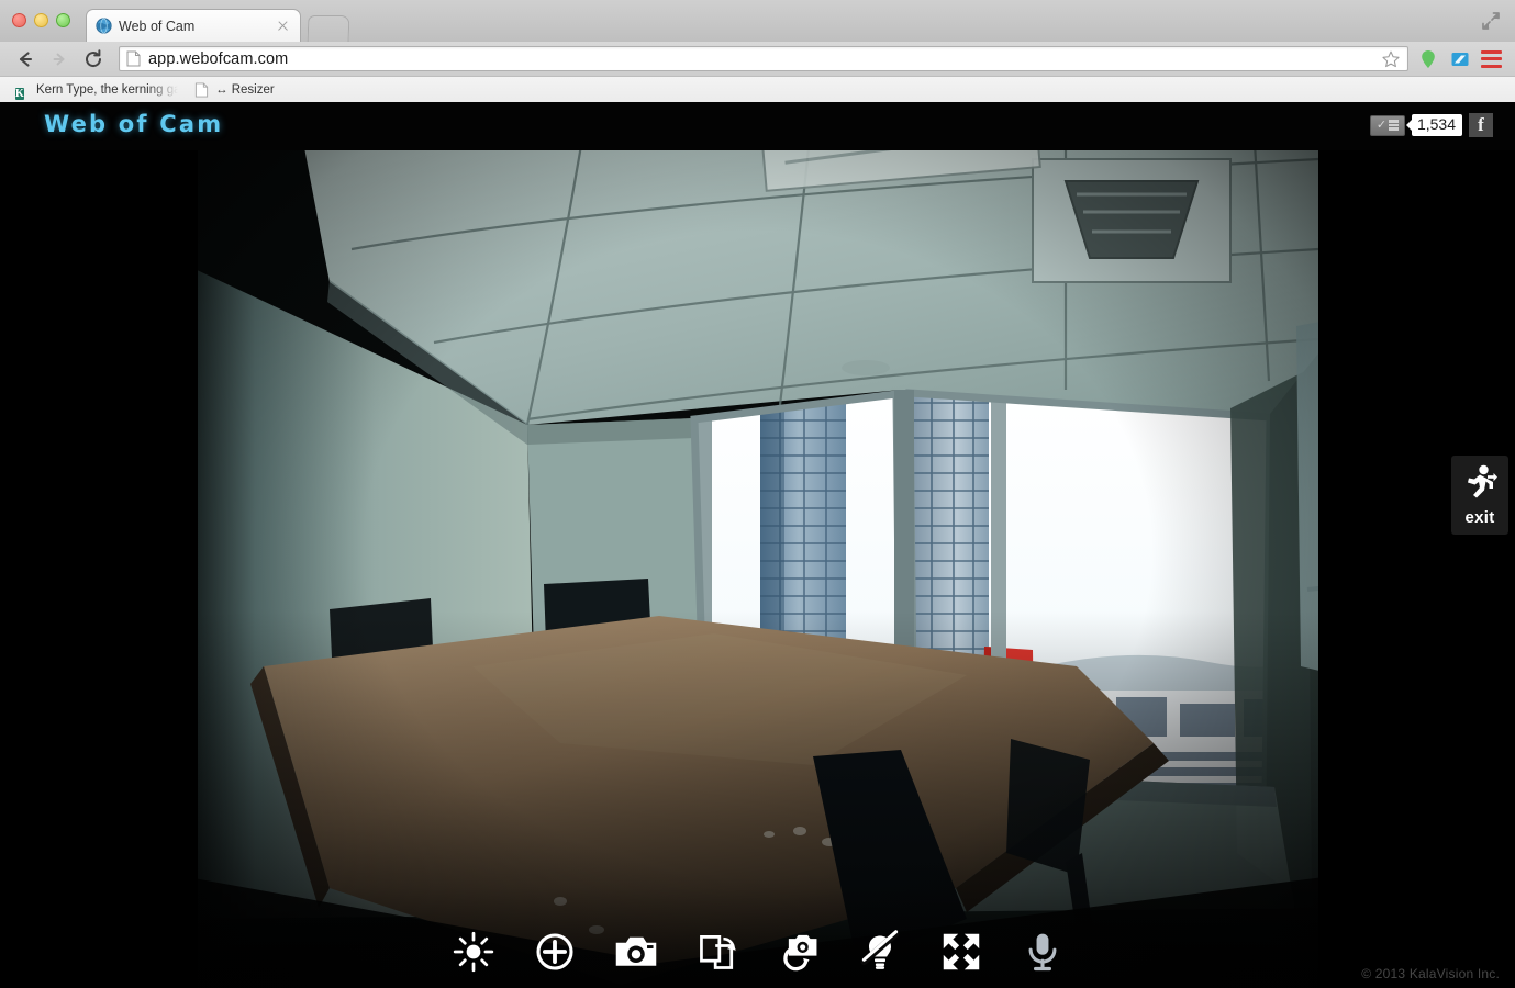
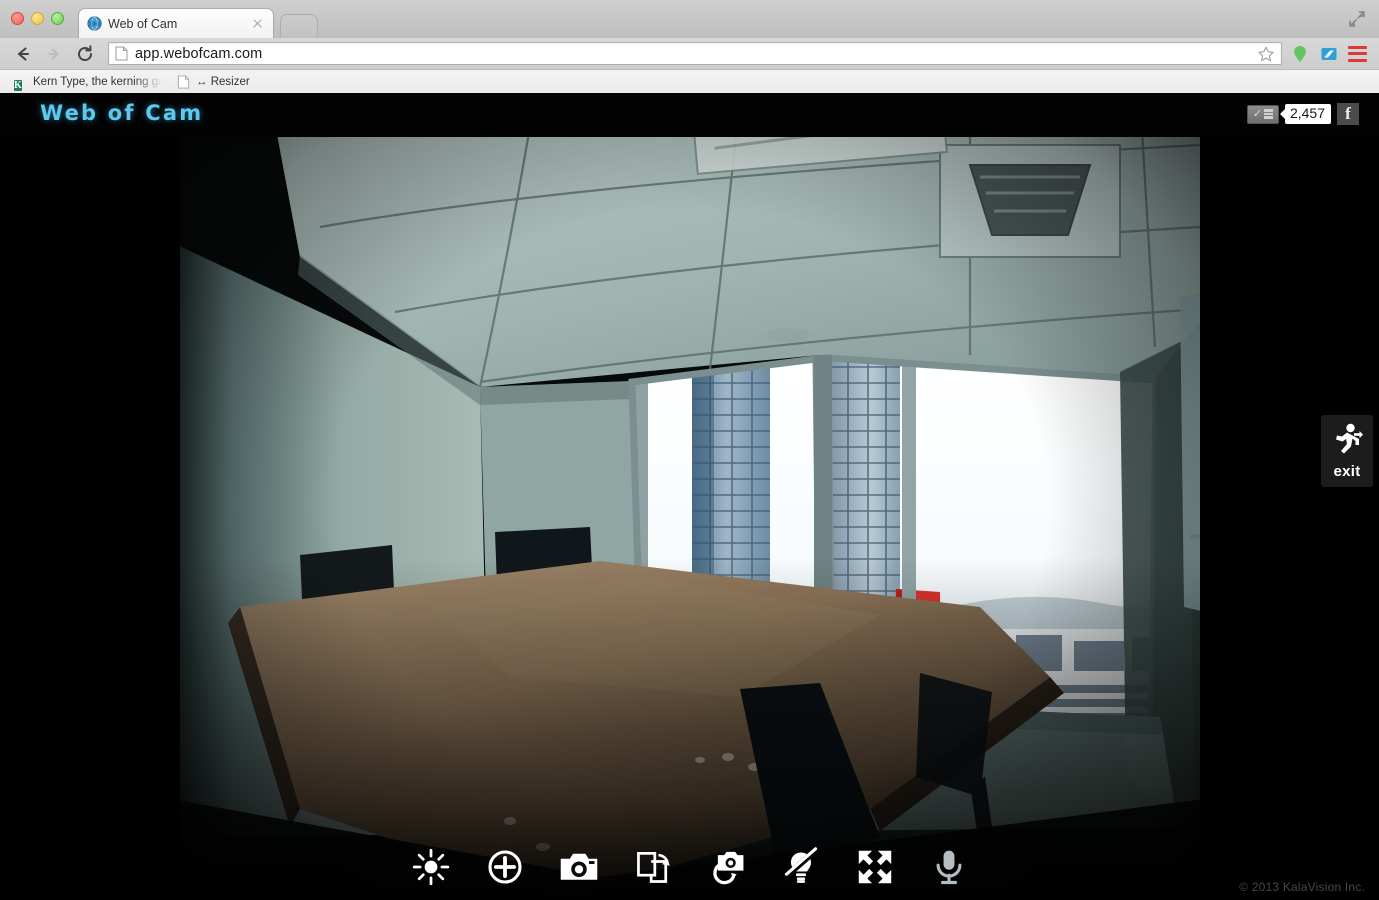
  Web of Cam
  app.webofcam.com
  K
  Kern Type, the kerning ga
  ↔ Resizer
  Web of Cam
  ✓
- 1,534
+ 2,457
  f
  exit
  © 2013 KalaVision Inc.
